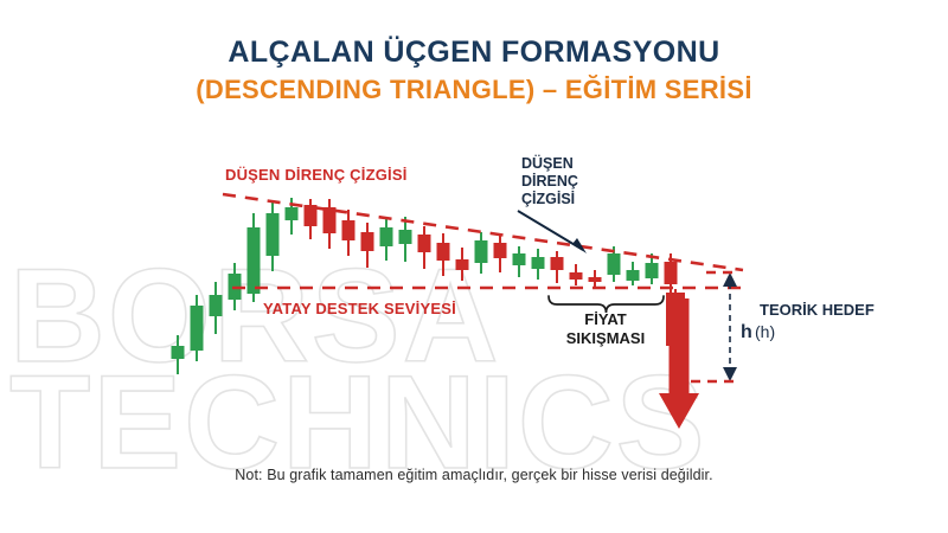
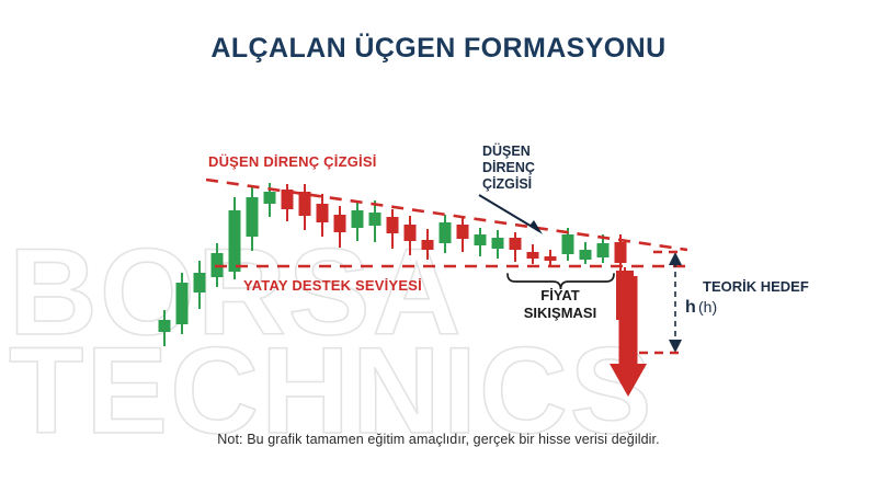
  BORSA
  TECHNICS
  ALÇALAN ÜÇGEN FORMASYONU
- (DESCENDING TRIANGLE) – EĞİTİM SERİSİ
  DÜŞEN DİRENÇ ÇİZGİSİ
  DÜŞEN
  DİRENÇ
  ÇİZGİSİ
  YATAY DESTEK SEVİYESİ
  FİYAT
  SIKIŞMASI
  TEORİK HEDEF
  h
  (h)
  Not: Bu grafik tamamen eğitim amaçlıdır, gerçek bir hisse verisi değildir.
